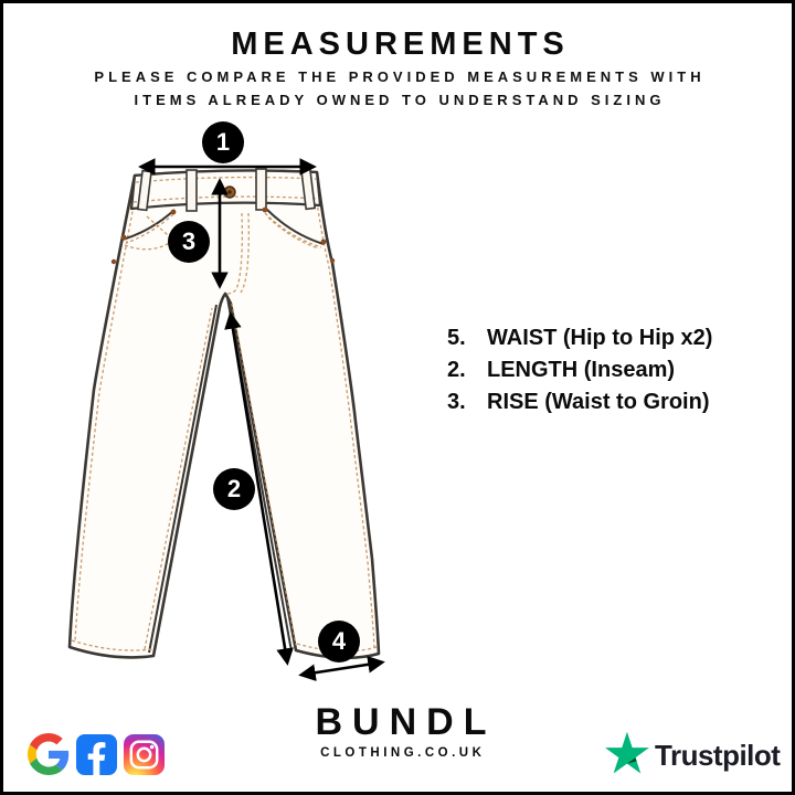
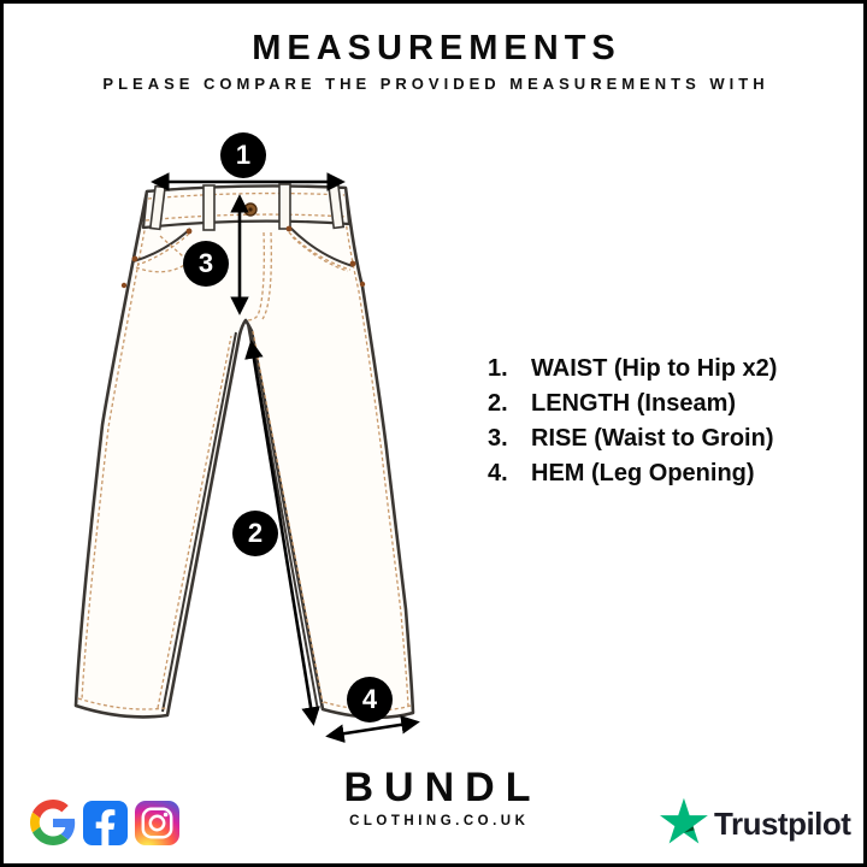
  MEASUREMENTS
  PLEASE COMPARE THE PROVIDED MEASUREMENTS WITH
- ITEMS ALREADY OWNED TO UNDERSTAND SIZING
  1
  3
  2
  4
- 5.
+ 1.
  WAIST (Hip to Hip x2)
  2.
  LENGTH (Inseam)
  3.
  RISE (Waist to Groin)
+ 4.
+ HEM (Leg Opening)
  BUNDL
  CLOTHING.CO.UK
  Trustpilot
